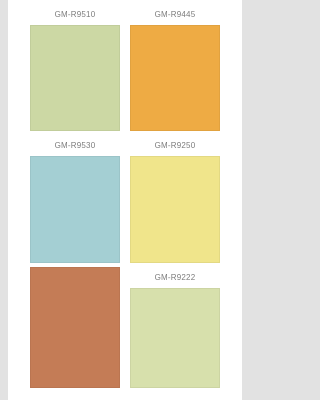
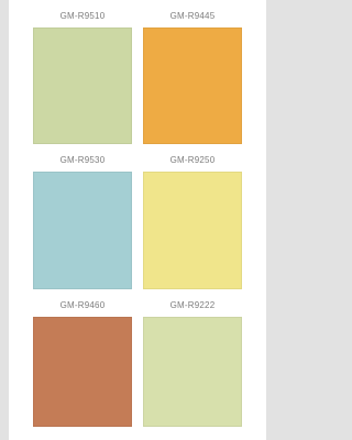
  GM-R9510
  GM-R9445
  GM-R9530
  GM-R9250
+ GM-R9460
  GM-R9222
